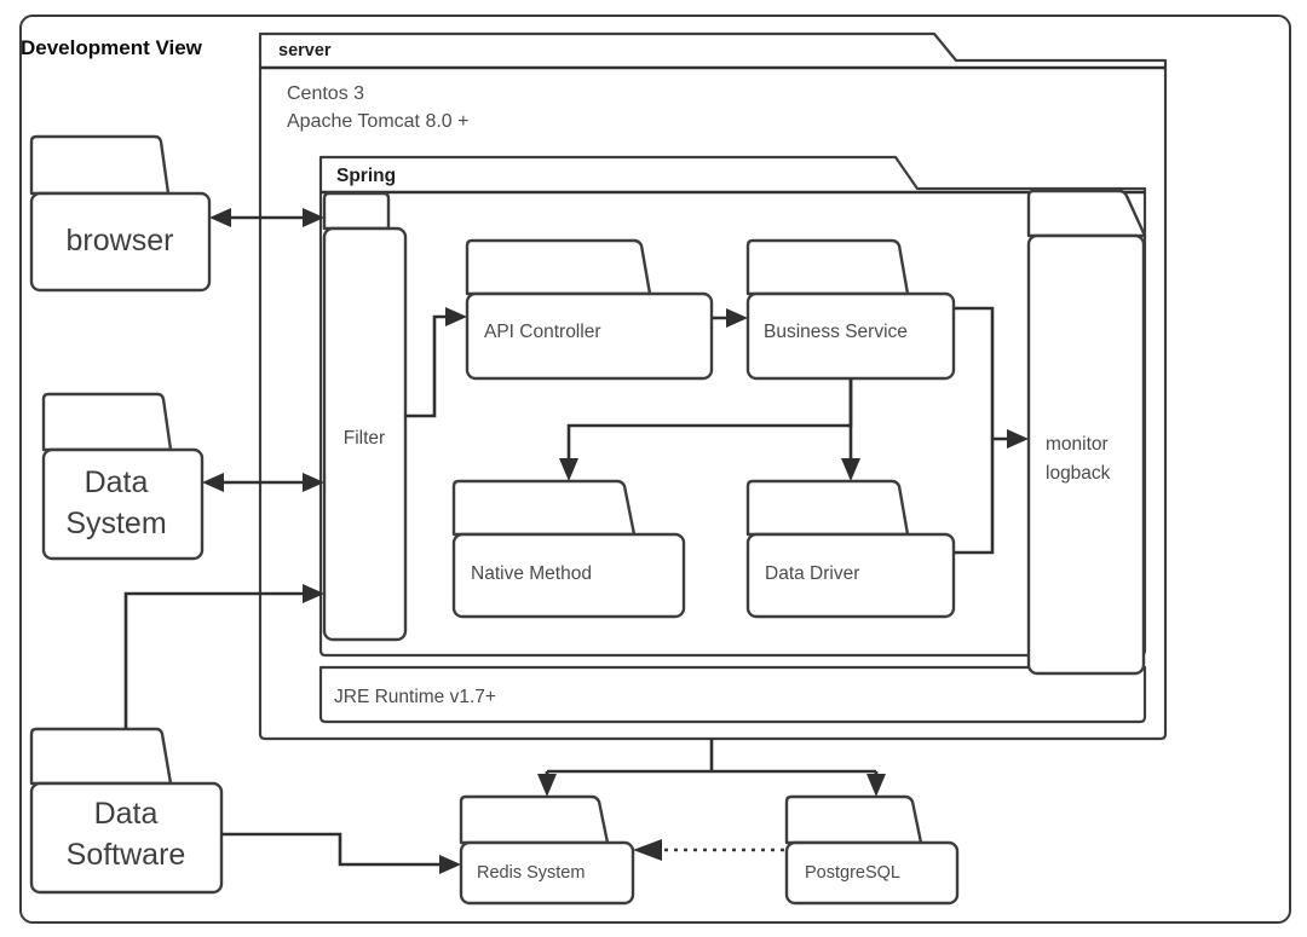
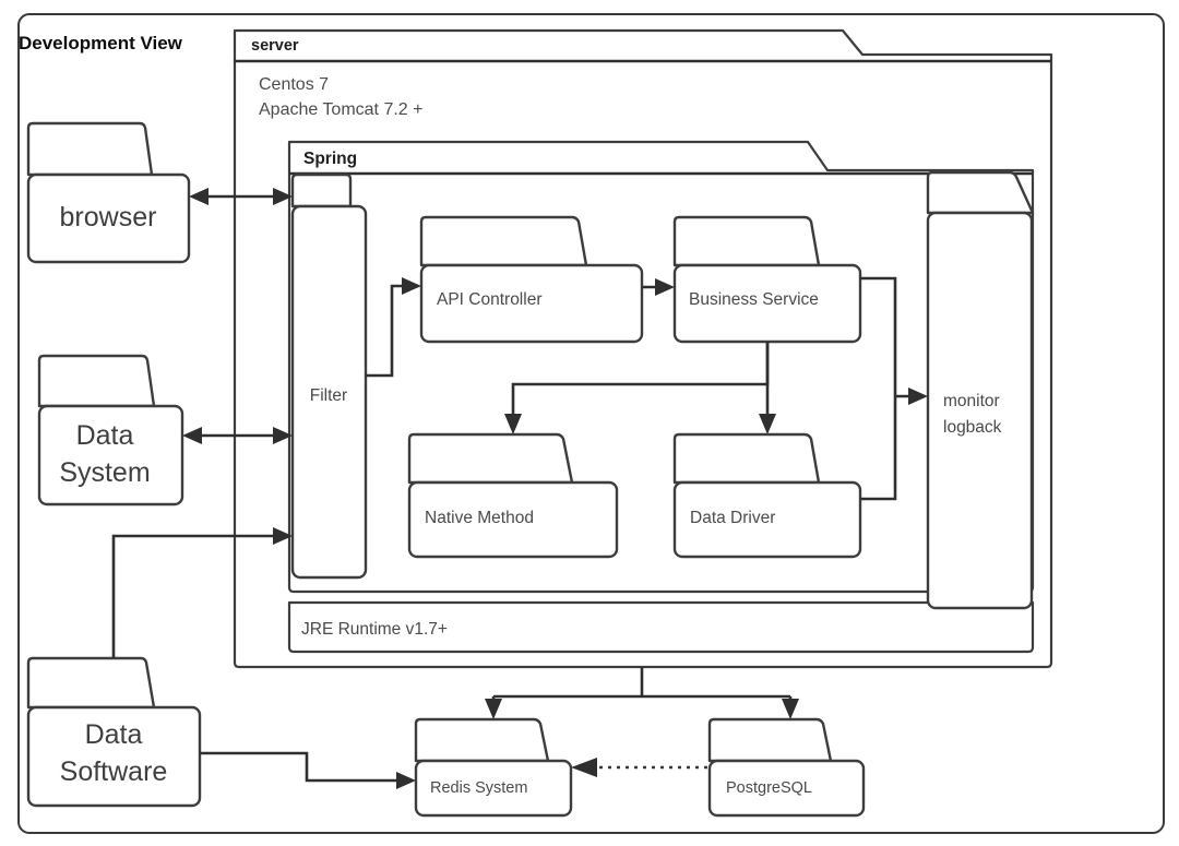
  Development View
  server
- Centos 3
+ Centos 7
- Apache Tomcat 8.0 +
+ Apache Tomcat 7.2 +
  Spring
  JRE Runtime v1.7+
  browser
  Data
  System
  Data
  Software
  Filter
  API Controller
  Business Service
  Native Method
  Data Driver
  monitor
  logback
  Redis System
  PostgreSQL
